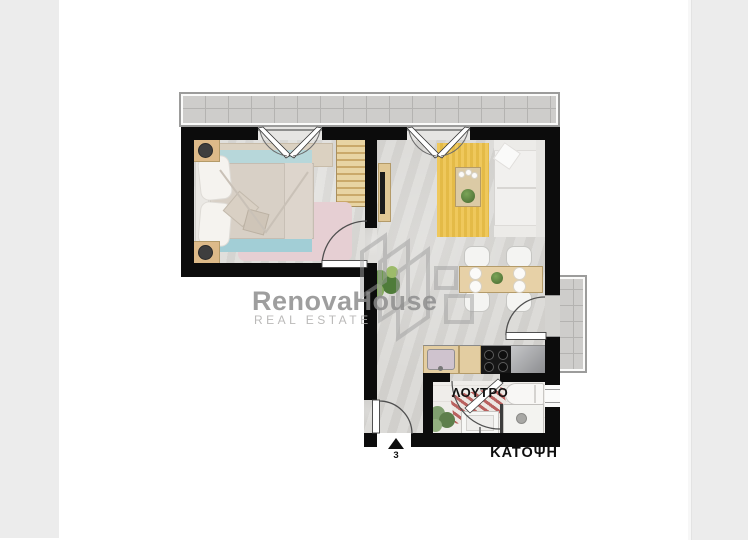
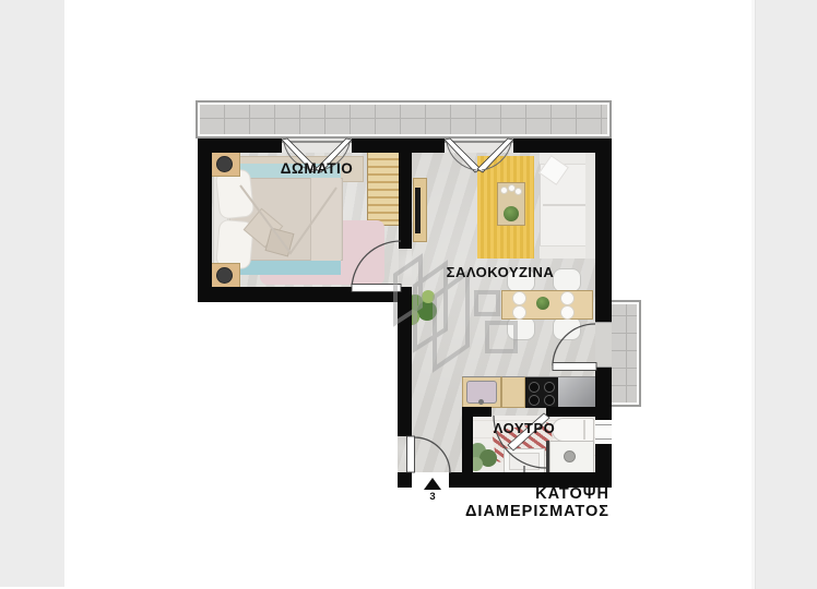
+ ΔΩΜΑΤΙΟ
+ ΣΑΛΟΚΟΥΖΙΝΑ
  ΛΟΥΤΡΟ
- RenovaHouse
- REAL ESTATE
  3
  ΚΑΤΟΨΗ
+ ΔΙΑΜΕΡΙΣΜΑΤΟΣ
